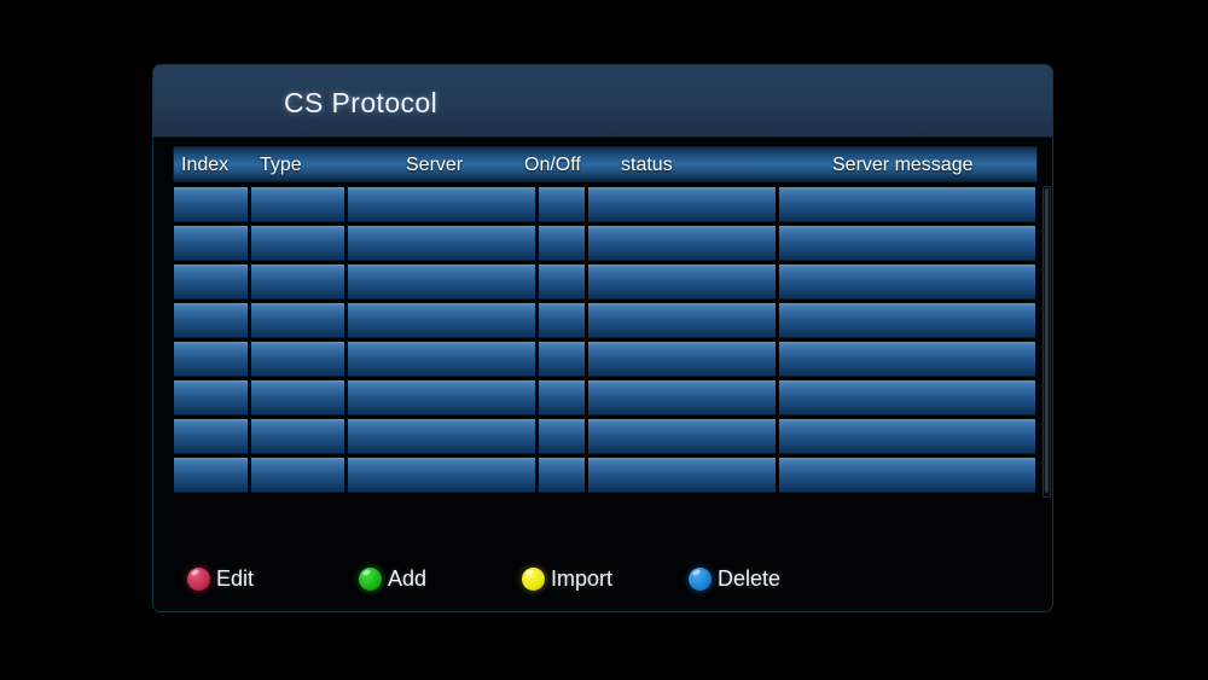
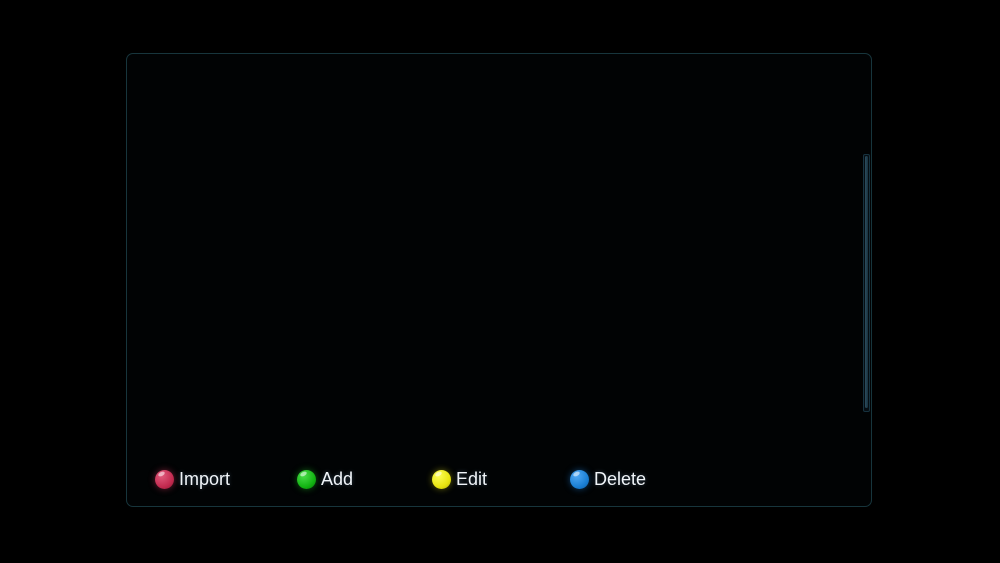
- CS Protocol
- Index
- Type
- Server
- On/Off
- status
- Server message
- Edit
+ Import
  Add
- Import
+ Edit
  Delete
